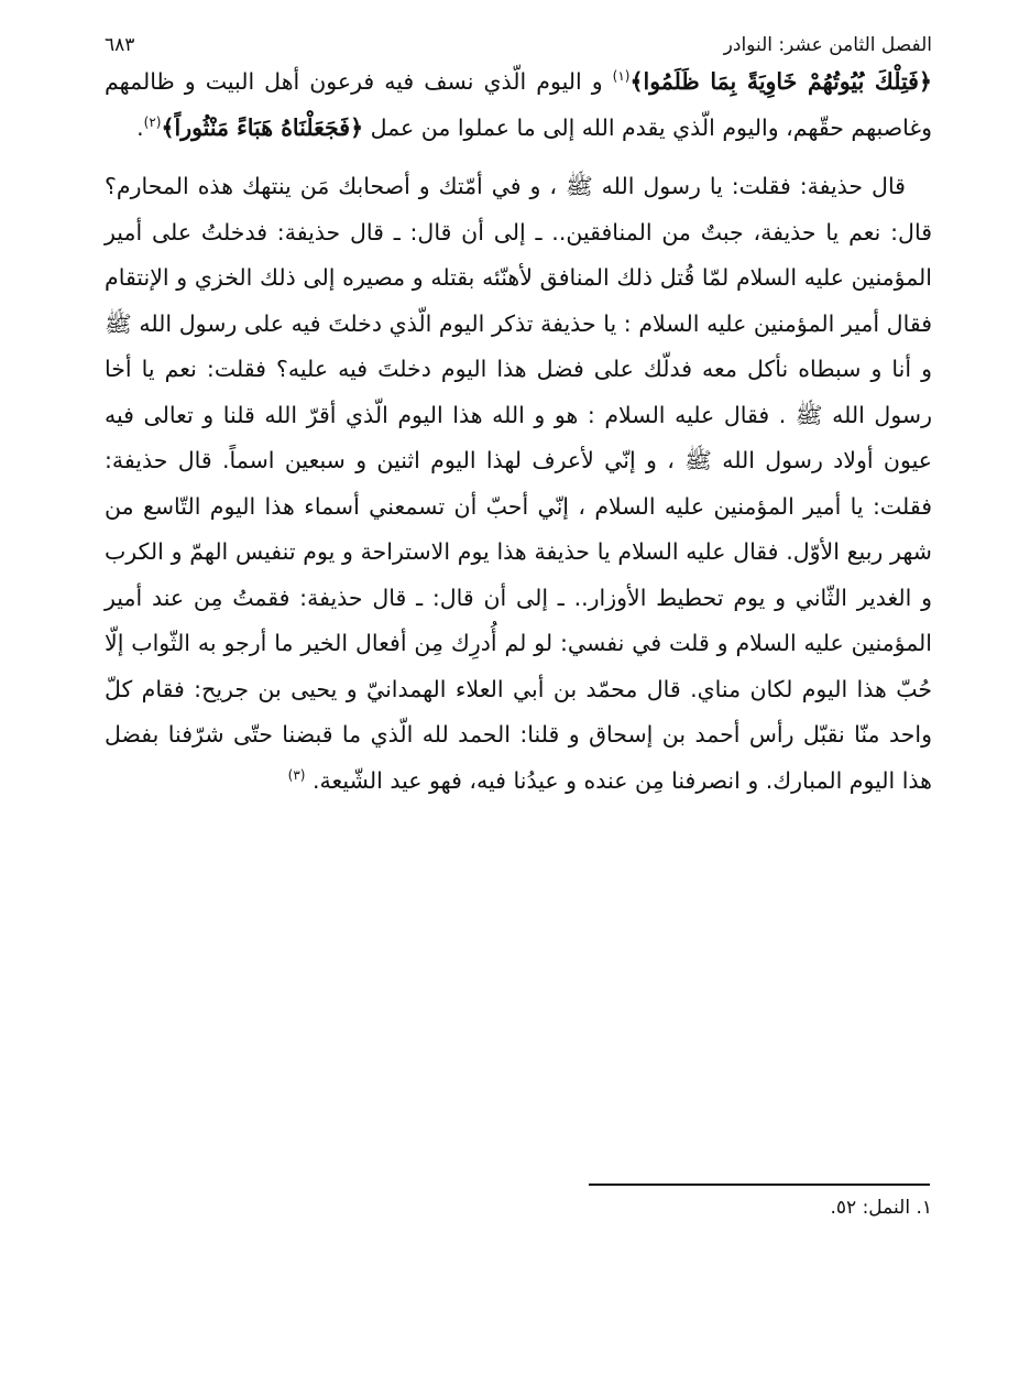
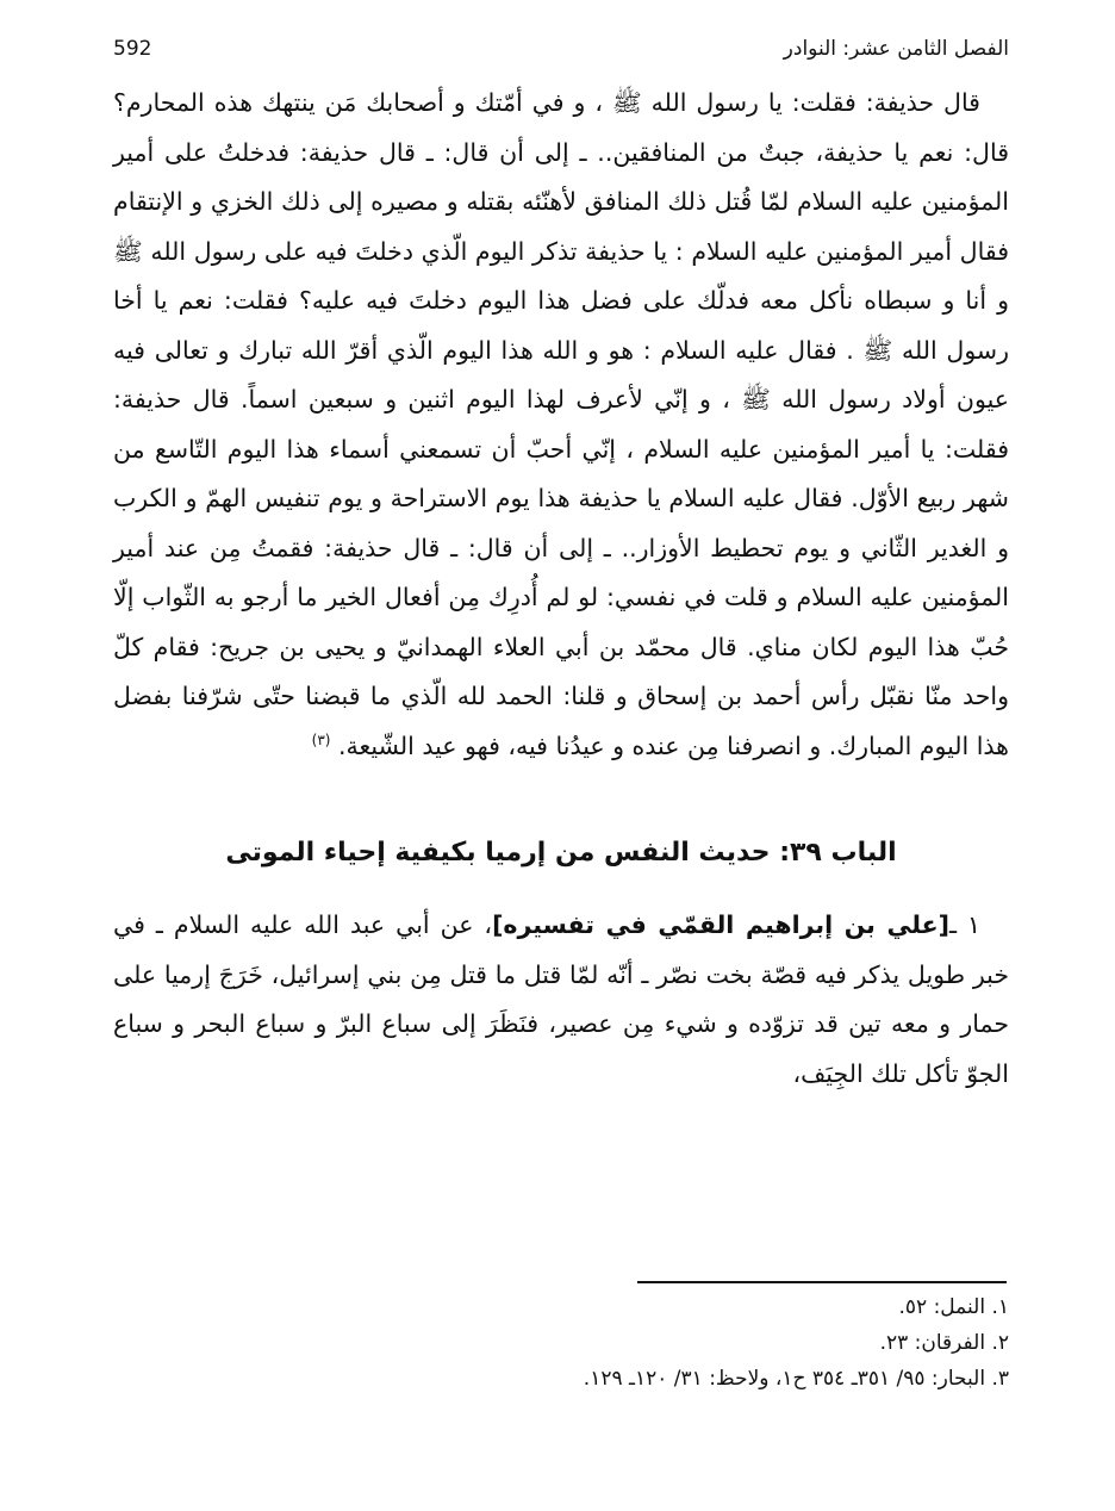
  الفصل الثامن عشر: النوادر
- ٦٨٣
+ 592
- ﴿فَتِلْكَ بُيُوتُهُمْ خَاوِيَةً بِمَا ظَلَمُوا﴾(١) و اليوم الّذي نسف فيه فرعون أهل البيت و ظالمهم وغاصبهم حقّهم، واليوم الّذي يقدم الله إلى ما عملوا من عمل ﴿فَجَعَلْنَاهُ هَبَاءً مَنْثُوراً﴾(٢).
- قال حذيفة: فقلت: يا رسول الله ﷺ ، و في أمّتك و أصحابك مَن ينتهك هذه المحارم؟ قال: نعم يا حذيفة، جبتٌ من المنافقين.. ـ إلى أن قال: ـ قال حذيفة: فدخلتُ على أمير المؤمنين عليه السلام لمّا قُتل ذلك المنافق لأهنّئه بقتله و مصيره إلى ذلك الخزي و الإنتقام فقال أمير المؤمنين عليه السلام : يا حذيفة تذكر اليوم الّذي دخلتَ فيه على رسول الله ﷺ و أنا و سبطاه نأكل معه فدلّك على فضل هذا اليوم دخلتَ فيه عليه؟ فقلت: نعم يا أخا رسول الله ﷺ . فقال عليه السلام : هو و الله هذا اليوم الّذي أقرّ الله قلنا و تعالى فيه عيون أولاد رسول الله ﷺ ، و إنّي لأعرف لهذا اليوم اثنين و سبعين اسماً. قال حذيفة: فقلت: يا أمير المؤمنين عليه السلام ، إنّي أحبّ أن تسمعني أسماء هذا اليوم التّاسع من شهر ربيع الأوّل. فقال عليه السلام يا حذيفة هذا يوم الاستراحة و يوم تنفيس الهمّ و الكرب و الغدير الثّاني و يوم تحطيط الأوزار.. ـ إلى أن قال: ـ قال حذيفة: فقمتُ مِن عند أمير المؤمنين عليه السلام و قلت في نفسي: لو لم أُدرِك مِن أفعال الخير ما أرجو به الثّواب إلّا حُبّ هذا اليوم لكان مناي. قال محمّد بن أبي العلاء الهمدانيّ و يحيى بن جريح: فقام كلّ واحد منّا نقبّل رأس أحمد بن إسحاق و قلنا: الحمد لله الّذي ما قبضنا حتّى شرّفنا بفضل هذا اليوم المبارك. و انصرفنا مِن عنده و عيدُنا فيه، فهو عيد الشّيعة. (٣)
+ قال حذيفة: فقلت: يا رسول الله ﷺ ، و في أمّتك و أصحابك مَن ينتهك هذه المحارم؟ قال: نعم يا حذيفة، جبتٌ من المنافقين.. ـ إلى أن قال: ـ قال حذيفة: فدخلتُ على أمير المؤمنين عليه السلام لمّا قُتل ذلك المنافق لأهنّئه بقتله و مصيره إلى ذلك الخزي و الإنتقام فقال أمير المؤمنين عليه السلام : يا حذيفة تذكر اليوم الّذي دخلتَ فيه على رسول الله ﷺ و أنا و سبطاه نأكل معه فدلّك على فضل هذا اليوم دخلتَ فيه عليه؟ فقلت: نعم يا أخا رسول الله ﷺ . فقال عليه السلام : هو و الله هذا اليوم الّذي أقرّ الله تبارك و تعالى فيه عيون أولاد رسول الله ﷺ ، و إنّي لأعرف لهذا اليوم اثنين و سبعين اسماً. قال حذيفة: فقلت: يا أمير المؤمنين عليه السلام ، إنّي أحبّ أن تسمعني أسماء هذا اليوم التّاسع من شهر ربيع الأوّل. فقال عليه السلام يا حذيفة هذا يوم الاستراحة و يوم تنفيس الهمّ و الكرب و الغدير الثّاني و يوم تحطيط الأوزار.. ـ إلى أن قال: ـ قال حذيفة: فقمتُ مِن عند أمير المؤمنين عليه السلام و قلت في نفسي: لو لم أُدرِك مِن أفعال الخير ما أرجو به الثّواب إلّا حُبّ هذا اليوم لكان مناي. قال محمّد بن أبي العلاء الهمدانيّ و يحيى بن جريح: فقام كلّ واحد منّا نقبّل رأس أحمد بن إسحاق و قلنا: الحمد لله الّذي ما قبضنا حتّى شرّفنا بفضل هذا اليوم المبارك. و انصرفنا مِن عنده و عيدُنا فيه، فهو عيد الشّيعة. (٣)
+ الباب ٣٩: حديث النفس من إرميا بكيفية إحياء الموتى
+ ١ ـ[علي بن إبراهيم القمّي في تفسيره]، عن أبي عبد الله عليه السلام ـ في خبر طويل يذكر فيه قصّة بخت نصّر ـ أنّه لمّا قتل ما قتل مِن بني إسرائيل، خَرَجَ إرميا على حمار و معه تين قد تزوّده و شيء مِن عصير، فنَظَرَ إلى سباع البرّ و سباع البحر و سباع الجوّ تأكل تلك الجِيَف،
  ١. النمل: ٥٢.
+ ٢. الفرقان: ٢٣.
+ ٣. البحار: ٩٥/ ٣٥١ـ ٣٥٤ ح١، ولاحظ: ٣١/ ١٢٠ـ ١٢٩.
